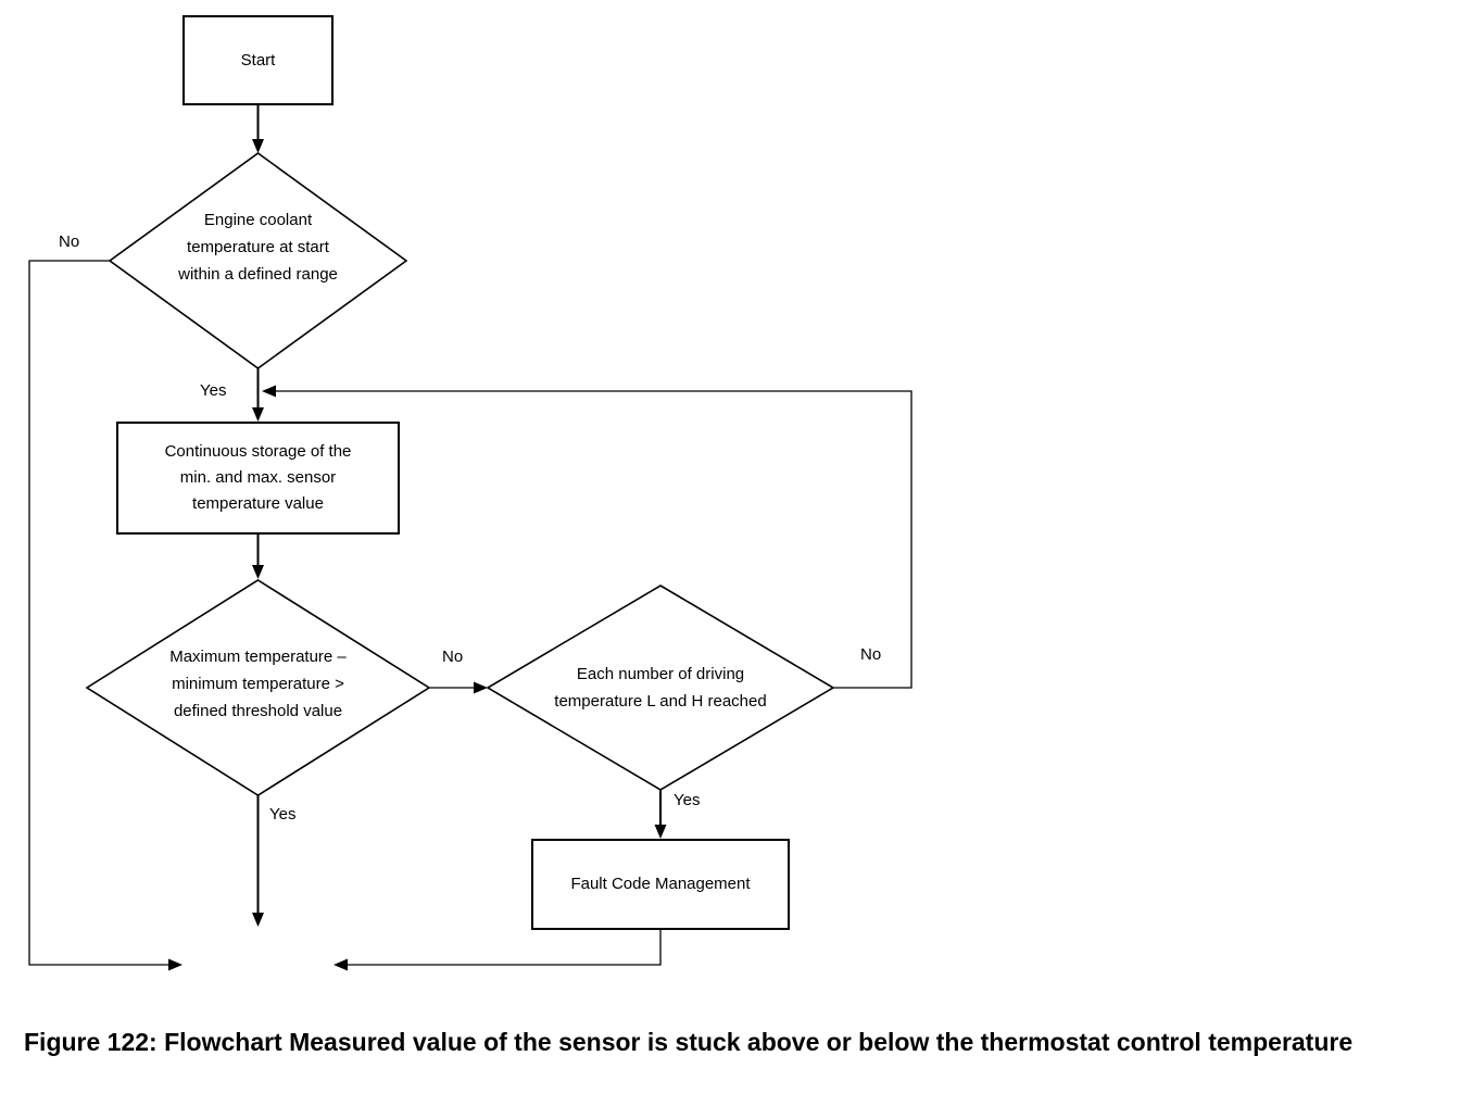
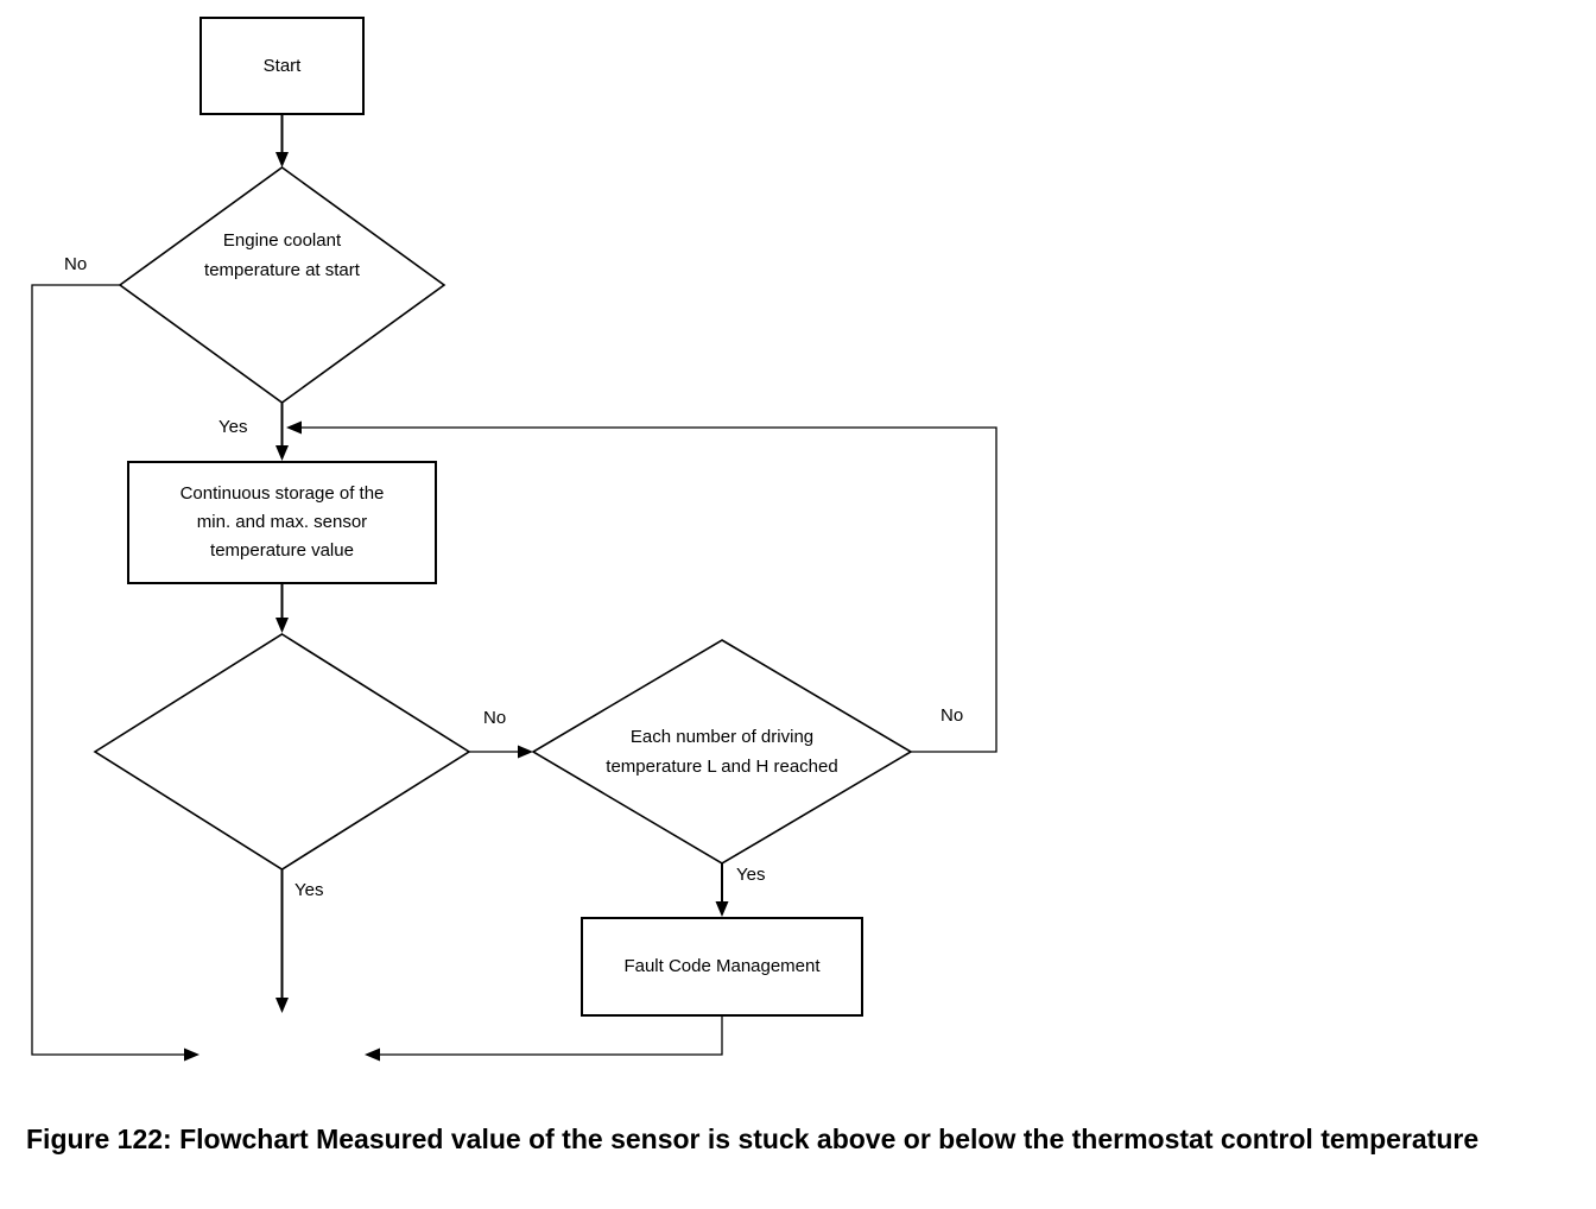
  Start
  Continuous storage of the
  min. and max. sensor
  temperature value
  Fault Code Management
  Engine coolant
  temperature at start
- within a defined range
- Maximum temperature –
- minimum temperature >
- defined threshold value
  Each number of driving
  temperature L and H reached
  No
  Yes
  No
  Yes
  No
  Yes
  Figure 122: Flowchart Measured value of the sensor is stuck above or below the thermostat control temperature
